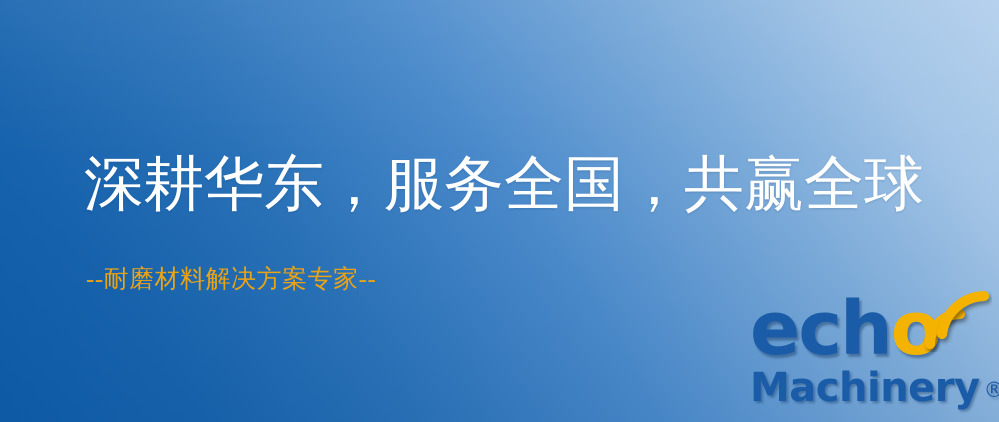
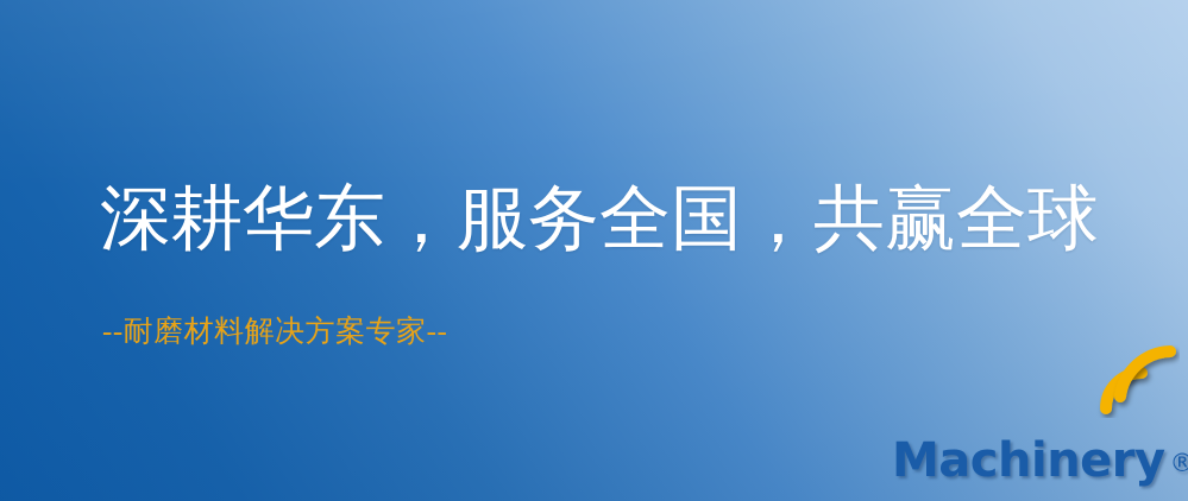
  深耕华东，服务全国，共赢全球
  --耐磨材料解决方案专家--
- echo
  Machinery ®
